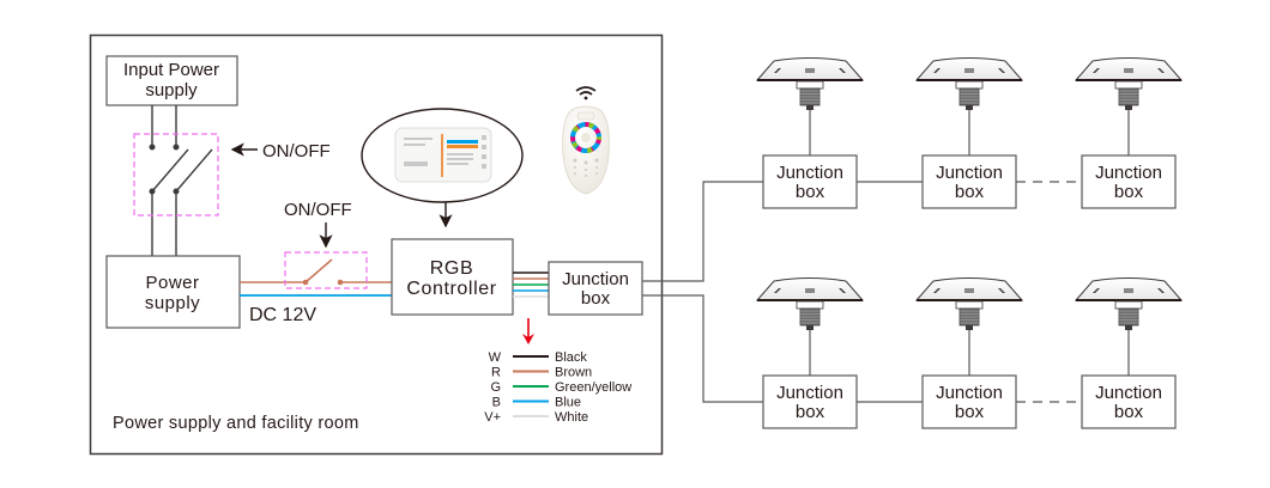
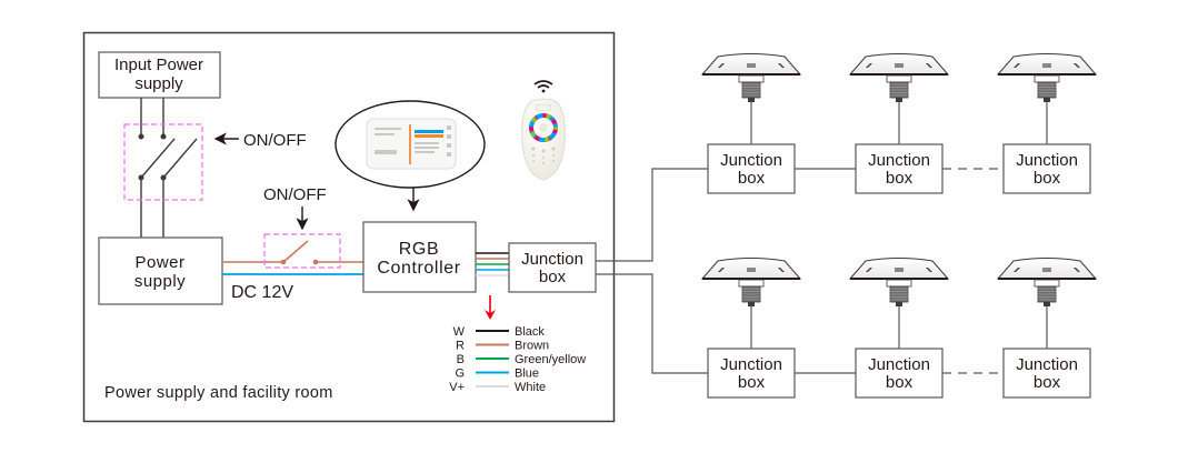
  Input Power
  supply
  ON/OFF
  Power
  supply
  DC 12V
  ON/OFF
  RGB
  Controller
  Junction
  box
  W
  Black
  R
  Brown
- G
+ B
  Green/yellow
- B
+ G
  Blue
  V+
  White
  Power supply and facility room
  Junction
  box
  Junction
  box
  Junction
  box
  Junction
  box
  Junction
  box
  Junction
  box
